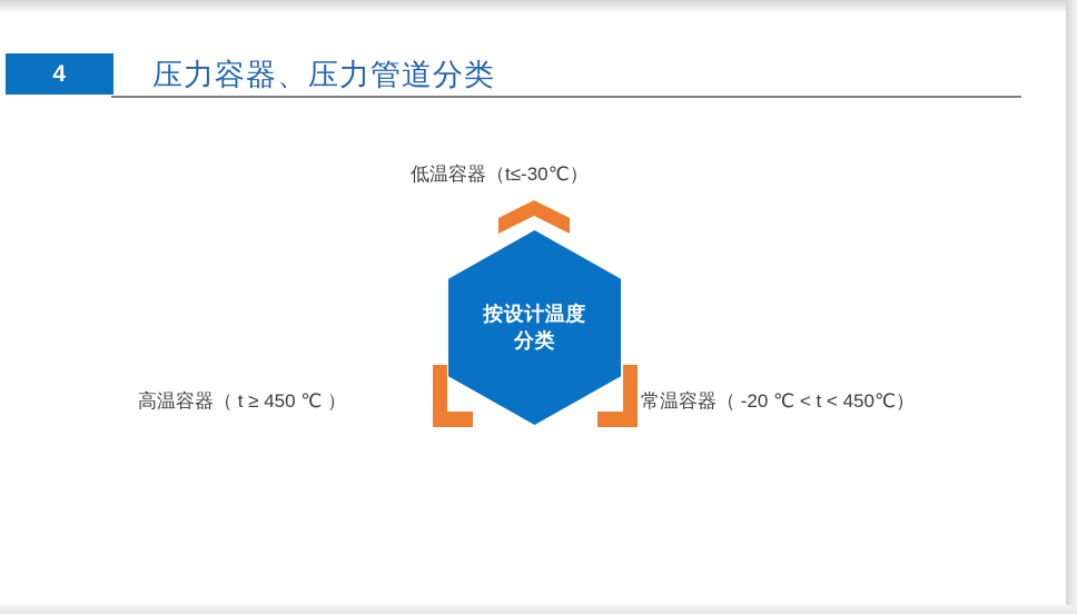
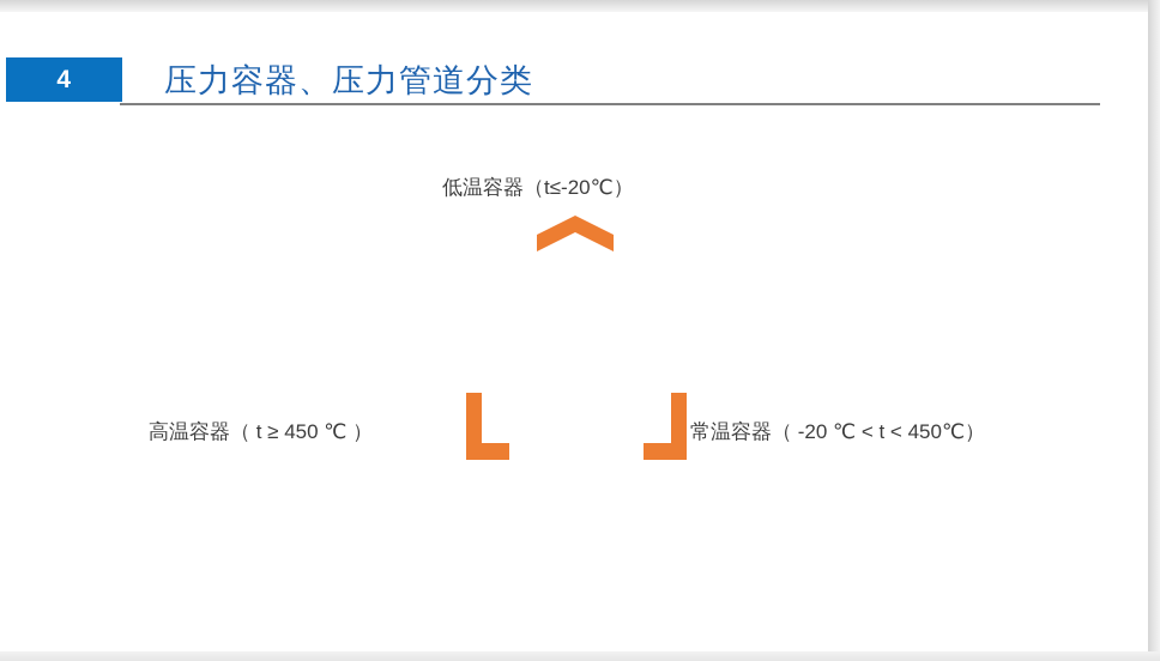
  4
  压力容器、压力管道分类
- 低温容器（t≤-30℃）
+ 低温容器（t≤-20℃）
- 按设计温度
- 分类
  高温容器（ t ≥ 450 ℃ ）
  常温容器（ -20 ℃ < t < 450℃）
